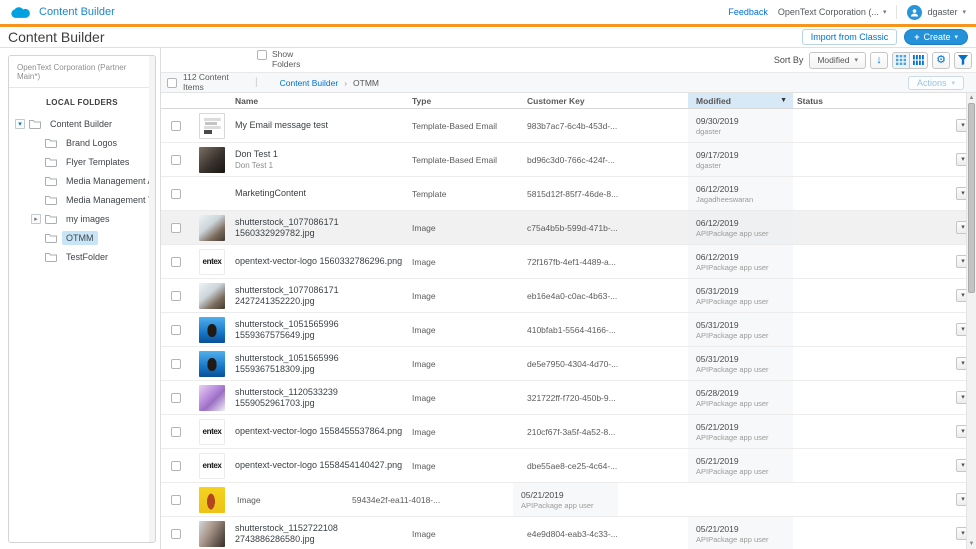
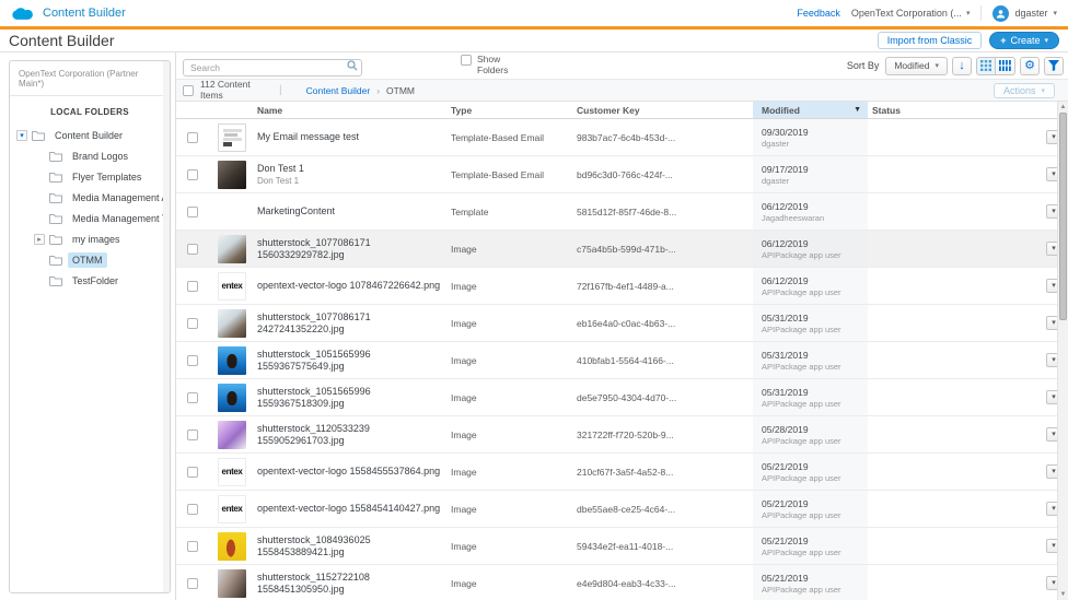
  Content Builder
  Feedback
  OpenText Corporation (...
  dgaster
  Content Builder
  Import from Classic
  +
  Create
  OpenText Corporation (Partner Main*)
  LOCAL FOLDERS
  Content Builder
  Brand Logos
  Flyer Templates
  Media Management
  my images
  OTMM
  TestFolder
+ Search
  Show Folders
  Sort By
  Modified
  ↓
  ⚙
  112 Content Items
  |
  Content Builder
  ›
  OTMM
  Actions
  Name
  Type
  Customer Key
  Modified
  Status
  My Email message test
  Template-Based Email
  983b7ac7-6c4b-453d-...
  09/30/2019
  dgaster
  Don Test 1
  Don Test 1
  Template-Based Email
  bd96c3d0-766c-424f-...
  09/17/2019
  dgaster
  MarketingContent
  Template
  5815d12f-85f7-46de-8...
  06/12/2019
  Jagadheeswaran
  shutterstock_1077086171 1560332929782.jpg
  Image
  c75a4b5b-599d-471b-...
  06/12/2019
  APIPackage app user
  entex
- opentext-vector-logo 1560332786296.png
+ opentext-vector-logo 1078467226642.png
  Image
  72f167fb-4ef1-4489-a...
  06/12/2019
  APIPackage app user
  shutterstock_1077086171 2427241352220.jpg
  Image
  eb16e4a0-c0ac-4b63-...
  05/31/2019
  APIPackage app user
  shutterstock_1051565996 1559367575649.jpg
  Image
  410bfab1-5564-4166-...
  05/31/2019
  APIPackage app user
  shutterstock_1051565996 1559367518309.jpg
  Image
  de5e7950-4304-4d70-...
  05/31/2019
  APIPackage app user
  shutterstock_1120533239 1559052961703.jpg
  Image
- 321722ff-f720-450b-9...
+ 321722ff-f720-520b-9...
  05/28/2019
  APIPackage app user
  entex
  opentext-vector-logo 1558455537864.png
  Image
  210cf67f-3a5f-4a52-8...
  05/21/2019
  APIPackage app user
  entex
  opentext-vector-logo 1558454140427.png
  Image
  dbe55ae8-ce25-4c64-...
  05/21/2019
  APIPackage app user
+ shutterstock_1084936025 1558453889421.jpg
  Image
  59434e2f-ea11-4018-...
  05/21/2019
  APIPackage app user
- shutterstock_1152722108 2743886286580.jpg
+ shutterstock_1152722108 1558451305950.jpg
  Image
  e4e9d804-eab3-4c33-...
  05/21/2019
  APIPackage app user
